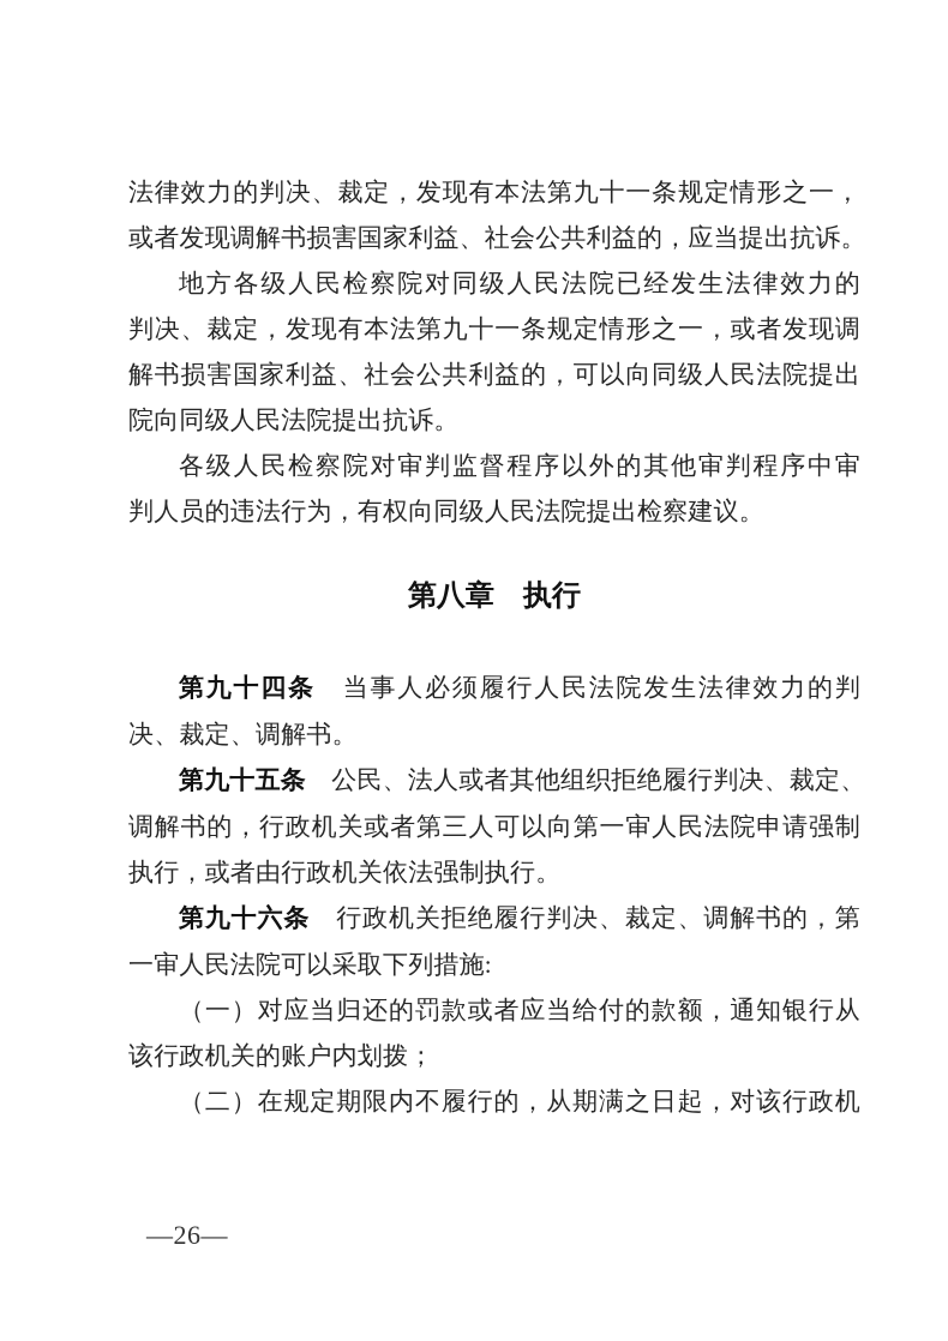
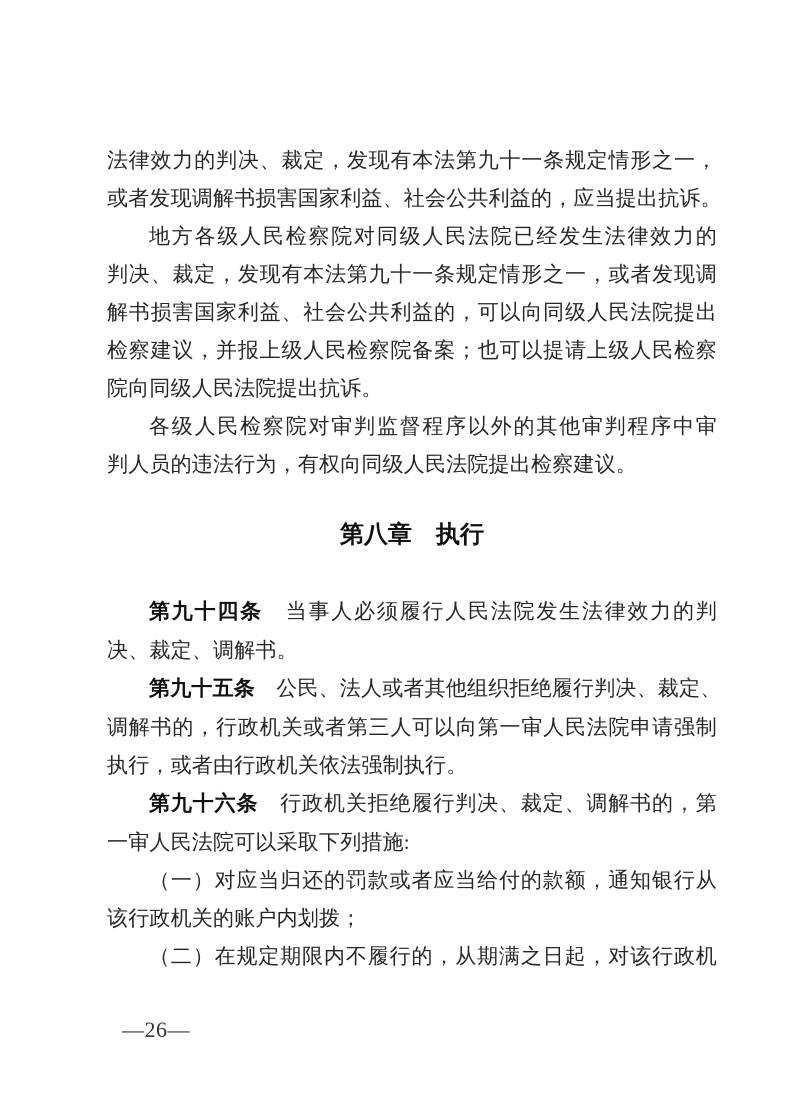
  法律效力的判决、裁定，发现有本法第九十一条规定情形之一，
  或者发现调解书损害国家利益、社会公共利益的，应当提出抗诉。
  地方各级人民检察院对同级人民法院已经发生法律效力的
  判决、裁定，发现有本法第九十一条规定情形之一，或者发现调
  解书损害国家利益、社会公共利益的，可以向同级人民法院提出
+ 检察建议，并报上级人民检察院备案；也可以提请上级人民检察
  院向同级人民法院提出抗诉。
  各级人民检察院对审判监督程序以外的其他审判程序中审
  判人员的违法行为，有权向同级人民法院提出检察建议。
  第八章 执行
  第九十四条 当事人必须履行人民法院发生法律效力的判
  决、裁定、调解书。
  第九十五条 公民、法人或者其他组织拒绝履行判决、裁定、
  调解书的，行政机关或者第三人可以向第一审人民法院申请强制
  执行，或者由行政机关依法强制执行。
  第九十六条 行政机关拒绝履行判决、裁定、调解书的，第
  一审人民法院可以采取下列措施:
  （一）对应当归还的罚款或者应当给付的款额，通知银行从
  该行政机关的账户内划拨；
  （二）在规定期限内不履行的，从期满之日起，对该行政机
  —26—
